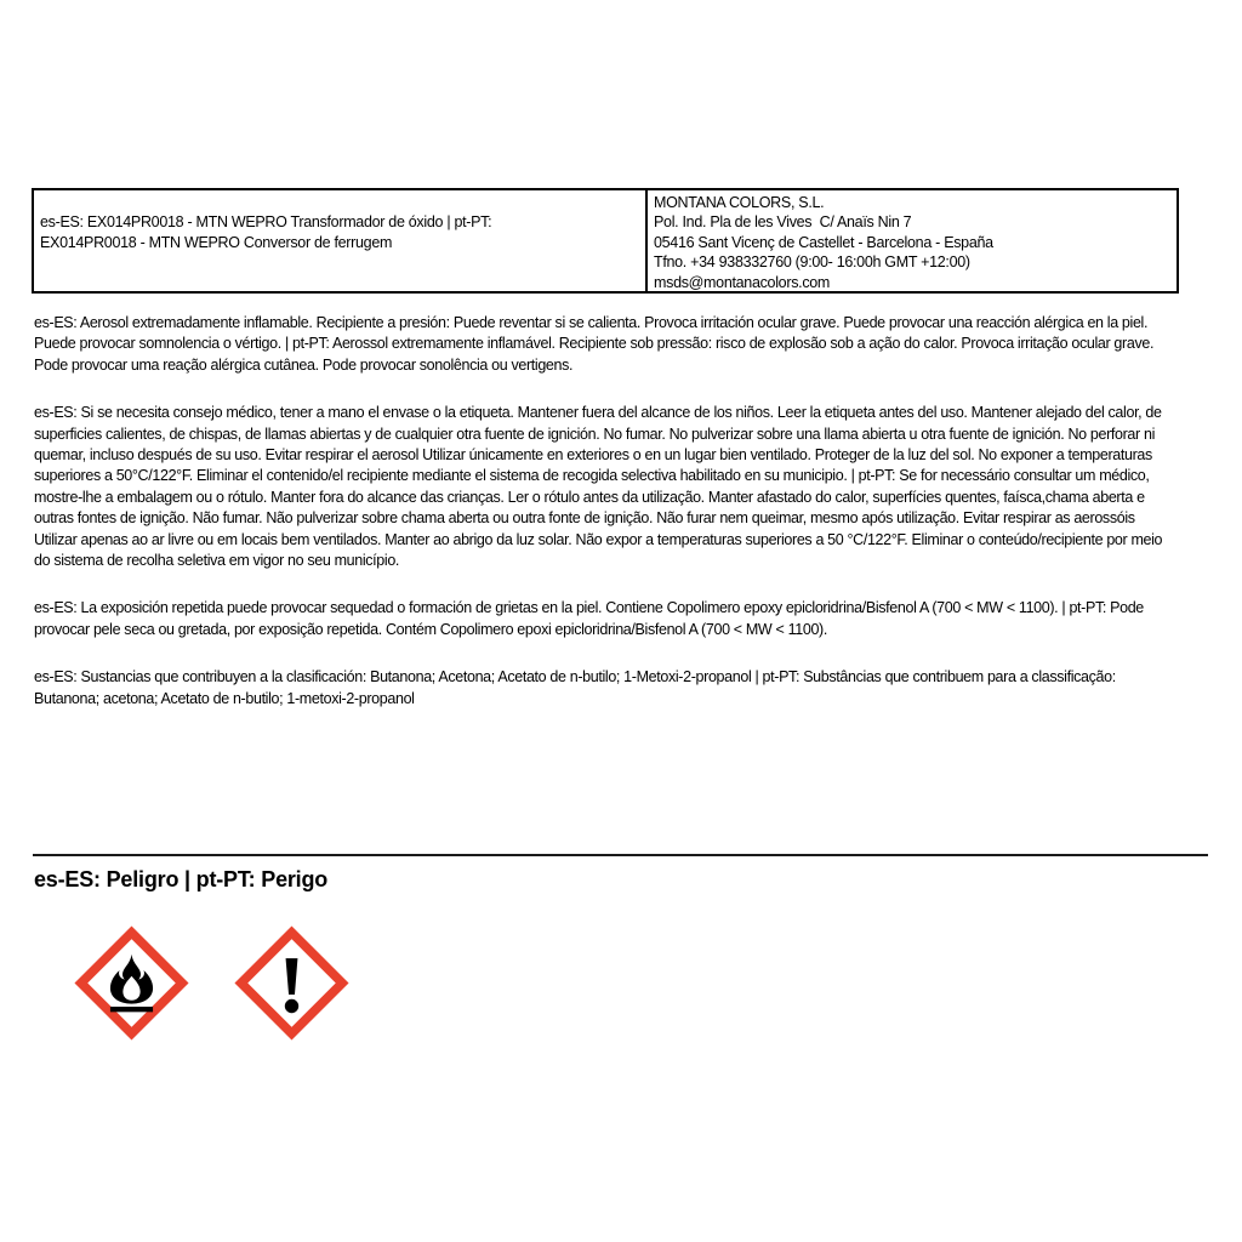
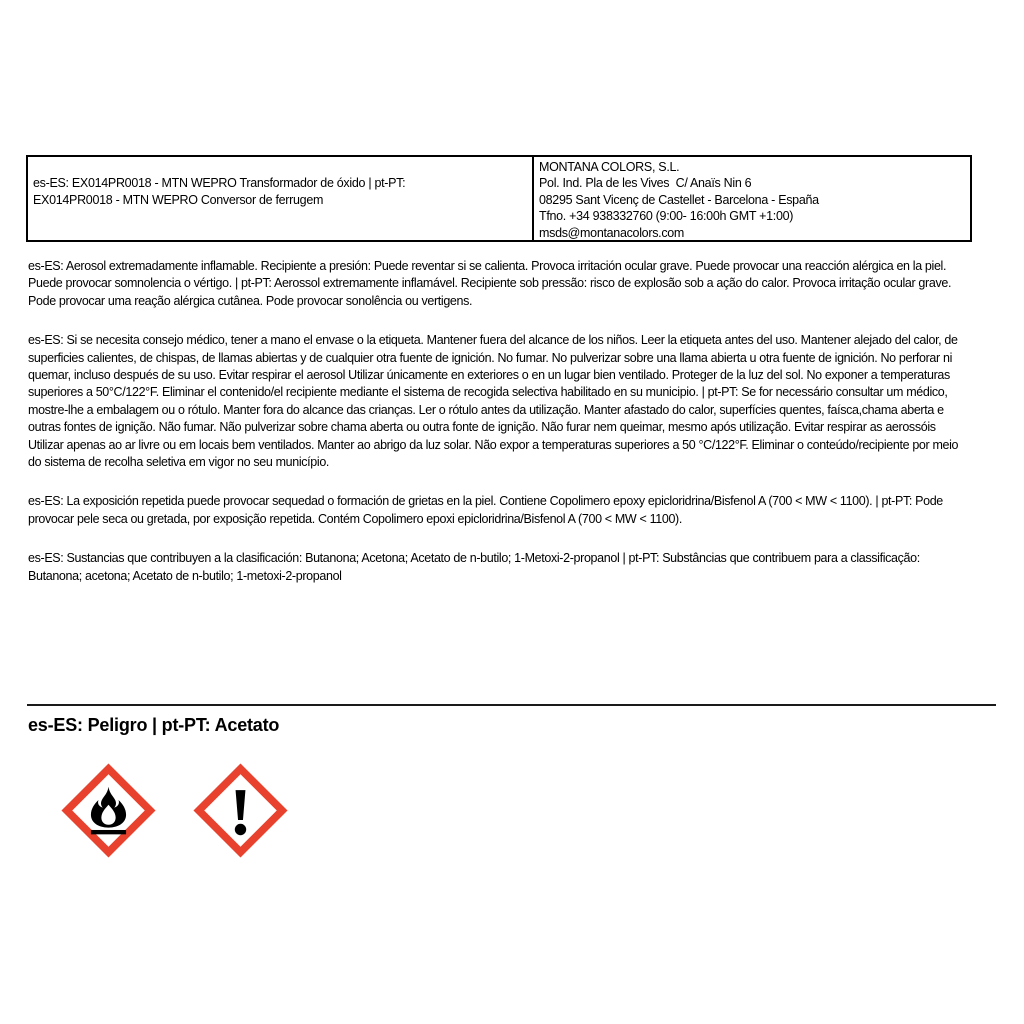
  es-ES: EX014PR0018 - MTN WEPRO Transformador de óxido | pt-PT:
  EX014PR0018 - MTN WEPRO Conversor de ferrugem
  MONTANA COLORS, S.L.
- Pol. Ind. Pla de les Vives C/ Anaïs Nin 7
+ Pol. Ind. Pla de les Vives C/ Anaïs Nin 6
- 05416 Sant Vicenç de Castellet - Barcelona - España
+ 08295 Sant Vicenç de Castellet - Barcelona - España
- Tfno. +34 938332760 (9:00- 16:00h GMT +12:00)
+ Tfno. +34 938332760 (9:00- 16:00h GMT +1:00)
  msds@montanacolors.com
  es-ES: Aerosol extremadamente inflamable. Recipiente a presión: Puede reventar si se calienta. Provoca irritación ocular grave. Puede provocar una reacción alérgica en la piel. Puede provocar somnolencia o vértigo. | pt-PT: Aerossol extremamente inflamável. Recipiente sob pressão: risco de explosão sob a ação do calor. Provoca irritação ocular grave. Pode provocar uma reação alérgica cutânea. Pode provocar sonolência ou vertigens.
  es-ES: Si se necesita consejo médico, tener a mano el envase o la etiqueta. Mantener fuera del alcance de los niños. Leer la etiqueta antes del uso. Mantener alejado del calor, de superficies calientes, de chispas, de llamas abiertas y de cualquier otra fuente de ignición. No fumar. No pulverizar sobre una llama abierta u otra fuente de ignición. No perforar ni quemar, incluso después de su uso. Evitar respirar el aerosol Utilizar únicamente en exteriores o en un lugar bien ventilado. Proteger de la luz del sol. No exponer a temperaturas superiores a 50°C/122°F. Eliminar el contenido/el recipiente mediante el sistema de recogida selectiva habilitado en su municipio. | pt-PT: Se for necessário consultar um médico, mostre-lhe a embalagem ou o rótulo. Manter fora do alcance das crianças. Ler o rótulo antes da utilização. Manter afastado do calor, superfícies quentes, faísca,chama aberta e outras fontes de ignição. Não fumar. Não pulverizar sobre chama aberta ou outra fonte de ignição. Não furar nem queimar, mesmo após utilização. Evitar respirar as aerossóis Utilizar apenas ao ar livre ou em locais bem ventilados. Manter ao abrigo da luz solar. Não expor a temperaturas superiores a 50 °C/122°F. Eliminar o conteúdo/recipiente por meio do sistema de recolha seletiva em vigor no seu município.
  es-ES: La exposición repetida puede provocar sequedad o formación de grietas en la piel. Contiene Copolimero epoxy epicloridrina/Bisfenol A (700 < MW < 1100). | pt-PT: Pode provocar pele seca ou gretada, por exposição repetida. Contém Copolimero epoxi epicloridrina/Bisfenol A (700 < MW < 1100).
  es-ES: Sustancias que contribuyen a la clasificación: Butanona; Acetona; Acetato de n-butilo; 1-Metoxi-2-propanol | pt-PT: Substâncias que contribuem para a classificação: Butanona; acetona; Acetato de n-butilo; 1-metoxi-2-propanol
- es-ES: Peligro | pt-PT: Perigo
+ es-ES: Peligro | pt-PT: Acetato
